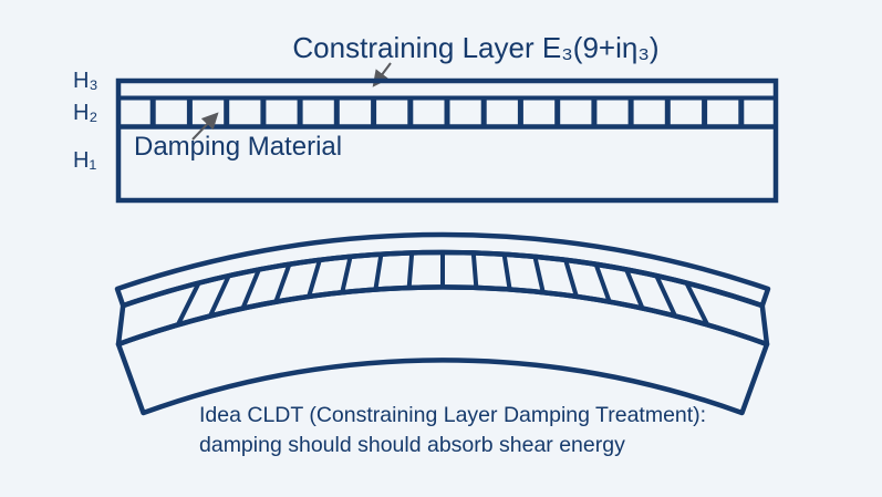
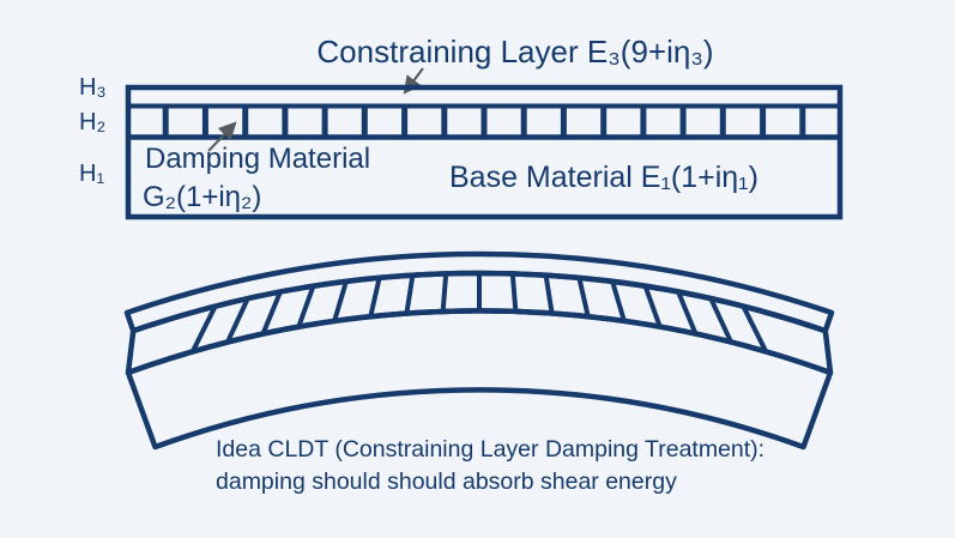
  Constraining Layer E₃(9+iη₃)
  H₃
  H₂
  H₁
  Damping Material
+ G₂(1+iη₂)
+ Base Material E₁(1+iη₁)
  Idea CLDT (Constraining Layer Damping Treatment):
  damping should should absorb shear energy
